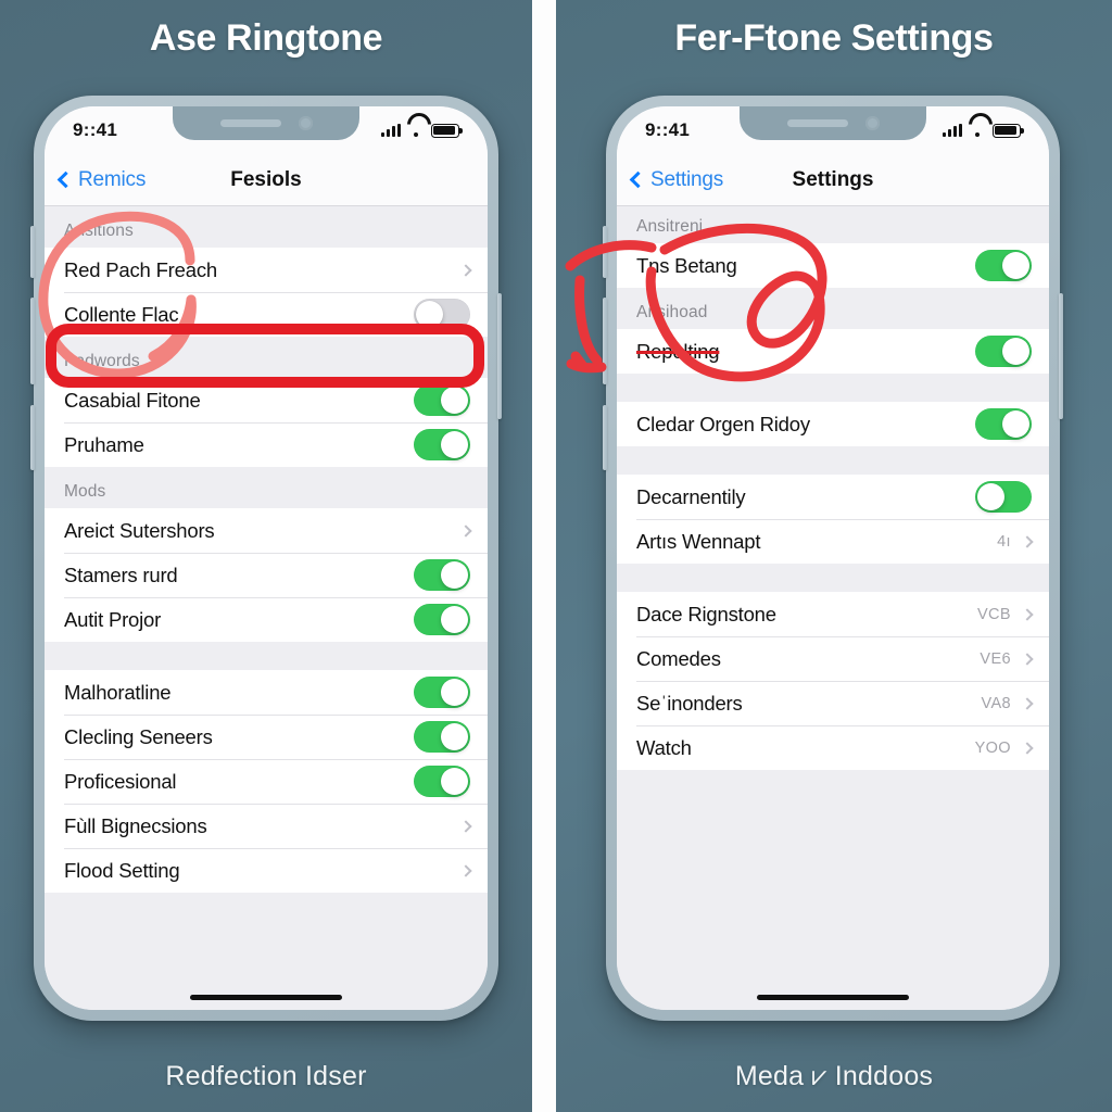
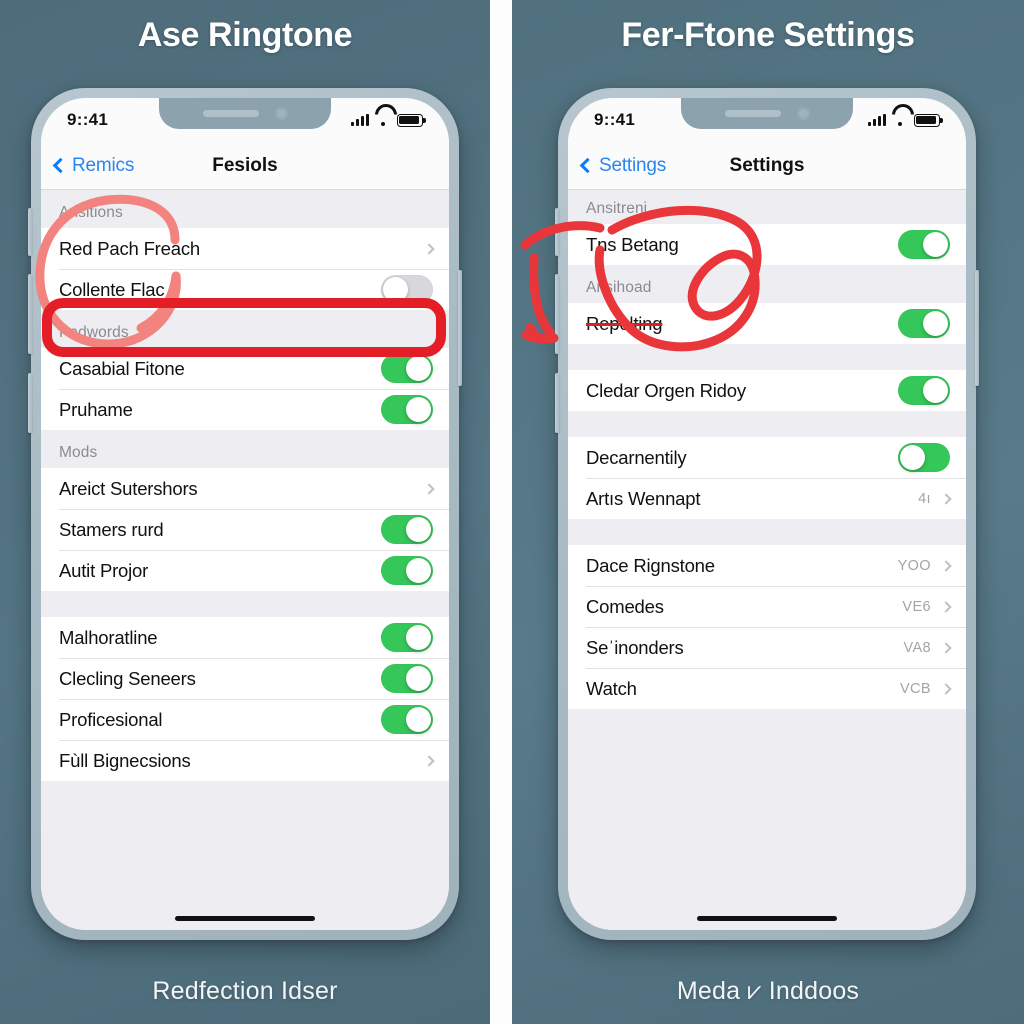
  Ase Ringtone
  9::41
  Remics
  Fesiols
  Asitions
  Red Pach Freach
  Collente Flac
  dwords
  Casabial Fitone
  Pruhame
  Mods
  Areict Sutershors
  Stamers rurd
  Autit Projor
  Malhoratline
  Clecling Seneers
  Proficesional
  Fùll Bignecsions
- Flood Setting
  Redfection Idser
  Fer-Ftone Settings
  9::41
  Settings
  Settings
  Ansitreni
  Tns Betang
  Aihoad
  Replting
  Cledar Orgen Ridoy
  Decarnentily
  Artıs Wennapt
  4ı
  Dace Rignstone
- VCB
+ YOO
  Comedes
  VE6
  Seˈinonders
  VA8
  Watch
- YOO
+ VCB
  Meda ⩗ Inddoos
